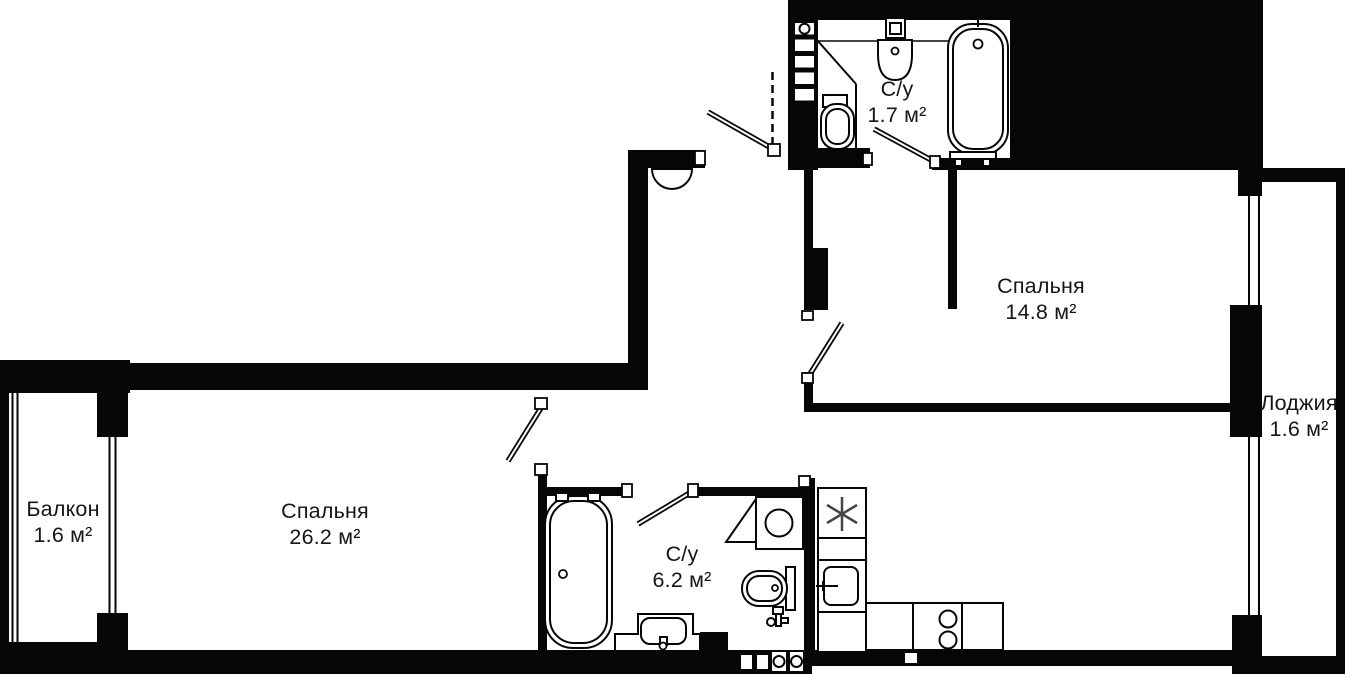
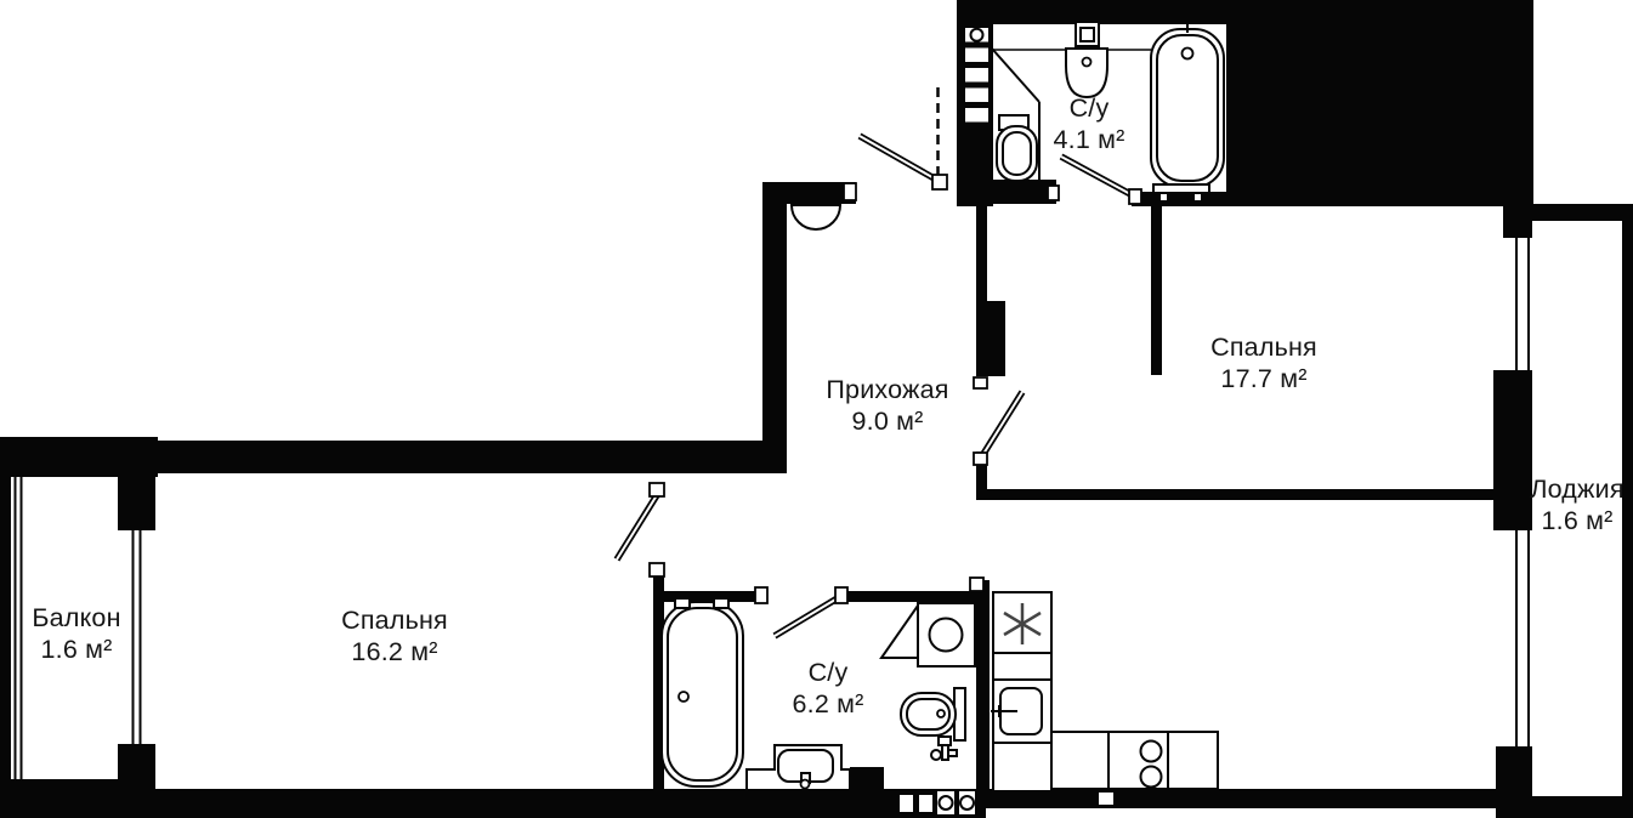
  С/у
- 1.7 м²
+ 4.1 м²
  Спальня
- 14.8 м²
+ 17.7 м²
+ Прихожая
+ 9.0 м²
  Лоджия
  1.6 м²
  Балкон
  1.6 м²
  Спальня
- 26.2 м²
+ 16.2 м²
  С/у
  6.2 м²
